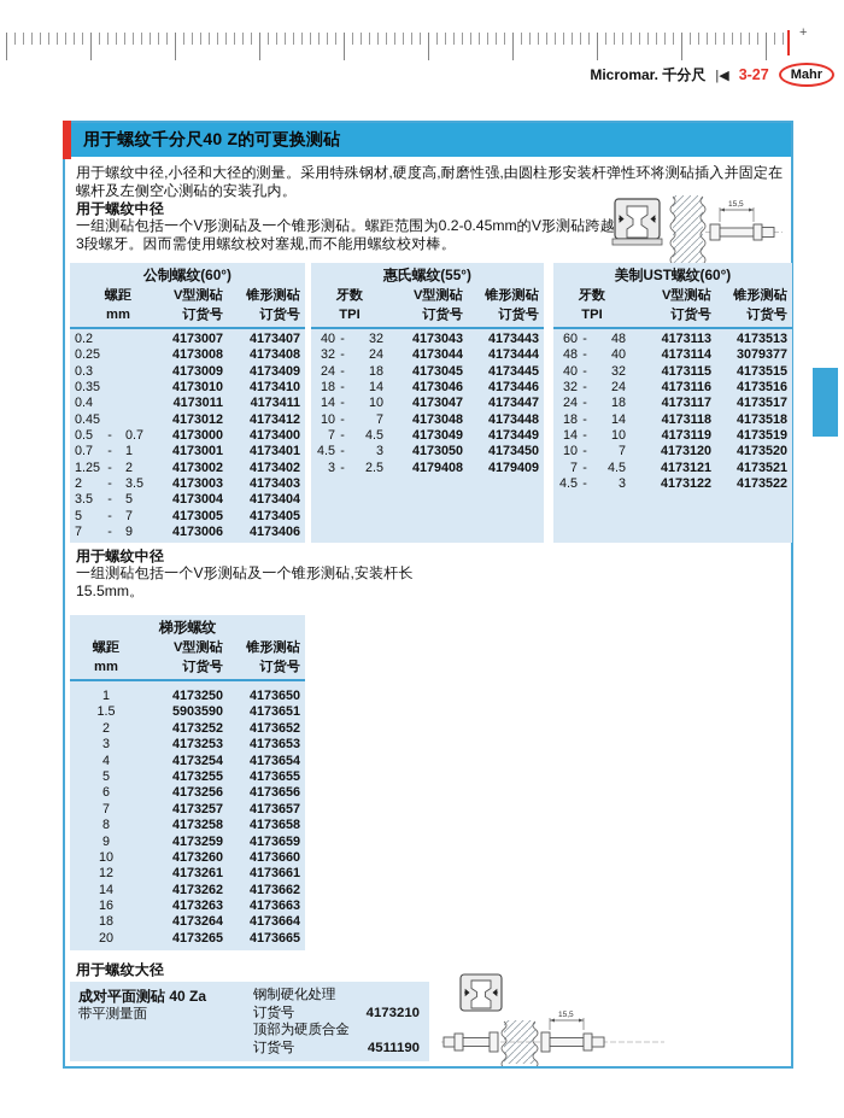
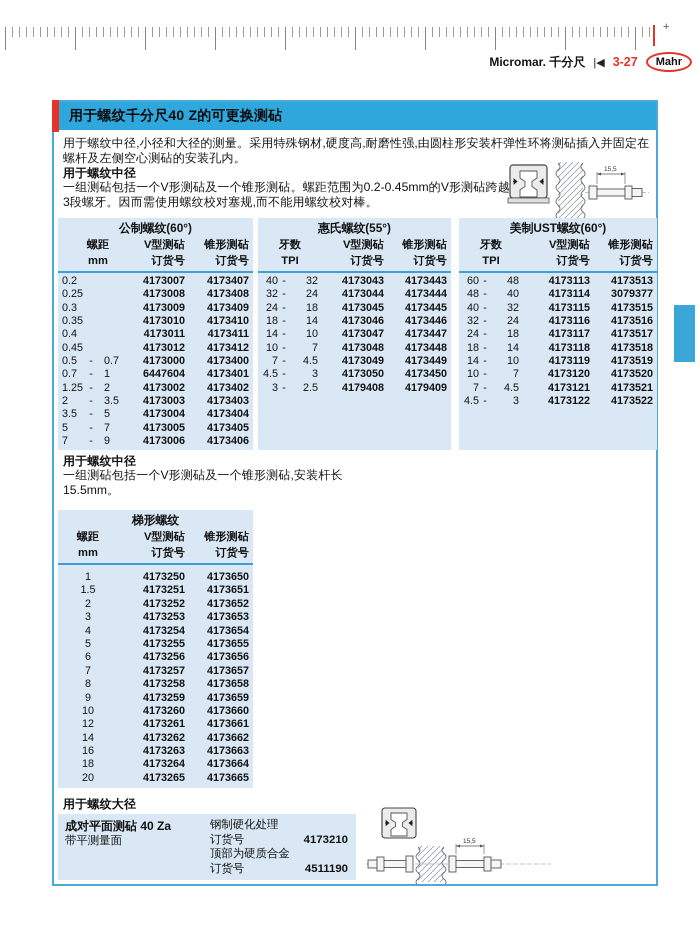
  +
  Micromar. 千分尺
  |◀
  3-27
  Mahr
  用于螺纹千分尺40 Z的可更换测砧
  用于螺纹中径,小径和大径的测量。采用特殊钢材,硬度高,耐磨性强,由圆柱形安装杆弹性环将测砧插入并固定在螺杆及左侧空心测砧的安装孔内。
  用于螺纹中径
  一组测砧包括一个V形测砧及一个锥形测砧。螺距范围为0.2-0.45mm的V形测砧跨越3段螺牙。因而需使用螺纹校对塞规,而不能用螺纹校对棒。
  公制螺纹(60°)
  螺距
  V型测砧
  锥形测砧
  mm
  订货号
  订货号
  0.2
  4173007
  4173407
  0.25
  4173008
  4173408
  0.3
  4173009
  4173409
  0.35
  4173010
  4173410
  0.4
  4173011
  4173411
  0.45
  4173012
  4173412
  0.5
  -
  0.7
  4173000
  4173400
  0.7
  -
  1
- 4173001
+ 6447604
  4173401
  1.25
  -
  2
  4173002
  4173402
  2
  -
  3.5
  4173003
  4173403
  3.5
  -
  5
  4173004
  4173404
  5
  -
  7
  4173005
  4173405
  7
  -
  9
  4173006
  4173406
  惠氏螺纹(55°)
  牙数
  V型测砧
  锥形测砧
  TPI
  订货号
  订货号
  40
  -
  32
  4173043
  4173443
  32
  -
  24
  4173044
  4173444
  24
  -
  18
  4173045
  4173445
  18
  -
  14
  4173046
  4173446
  14
  -
  10
  4173047
  4173447
  10
  -
  7
  4173048
  4173448
  7
  -
  4.5
  4173049
  4173449
  4.5
  -
  3
  4173050
  4173450
  3
  -
  2.5
  4179408
  4179409
  美制UST螺纹(60°)
  牙数
  V型测砧
  锥形测砧
  TPI
  订货号
  订货号
  60
  -
  48
  4173113
  4173513
  48
  -
  40
  4173114
  3079377
  40
  -
  32
  4173115
  4173515
  32
  -
  24
  4173116
  4173516
  24
  -
  18
  4173117
  4173517
  18
  -
  14
  4173118
  4173518
  14
  -
  10
  4173119
  4173519
  10
  -
  7
  4173120
  4173520
  7
  -
  4.5
  4173121
  4173521
  4.5
  -
  3
  4173122
  4173522
  用于螺纹中径
  一组测砧包括一个V形测砧及一个锥形测砧,安装杆长15.5mm。
  梯形螺纹
  螺距
  V型测砧
  锥形测砧
  mm
  订货号
  订货号
  1
  4173250
  4173650
  1.5
- 5903590
+ 4173251
  4173651
  2
  4173252
  4173652
  3
  4173253
  4173653
  4
  4173254
  4173654
  5
  4173255
  4173655
  6
  4173256
  4173656
  7
  4173257
  4173657
  8
  4173258
  4173658
  9
  4173259
  4173659
  10
  4173260
  4173660
  12
  4173261
  4173661
  14
  4173262
  4173662
  16
  4173263
  4173663
  18
  4173264
  4173664
  20
  4173265
  4173665
  用于螺纹大径
  成对平面测砧 40 Za
  带平测量面
  钢制硬化处理
  订货号
  4173210
  顶部为硬质合金
  订货号
  4511190
